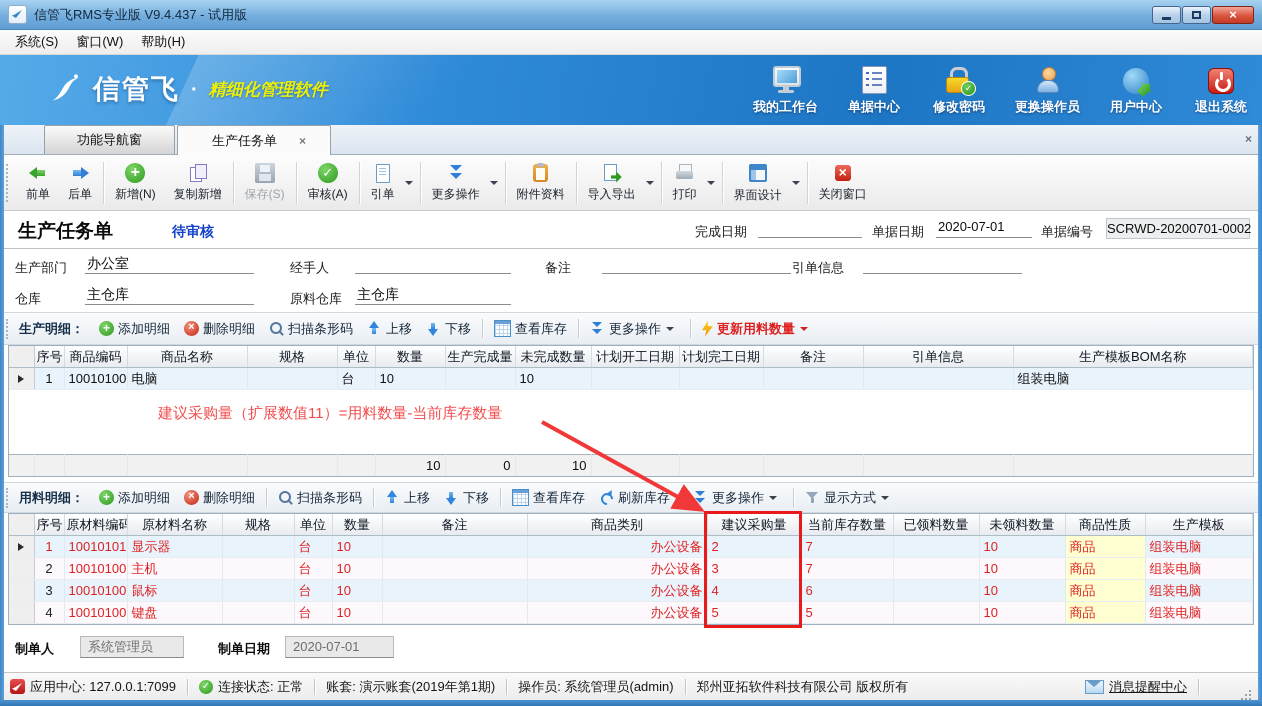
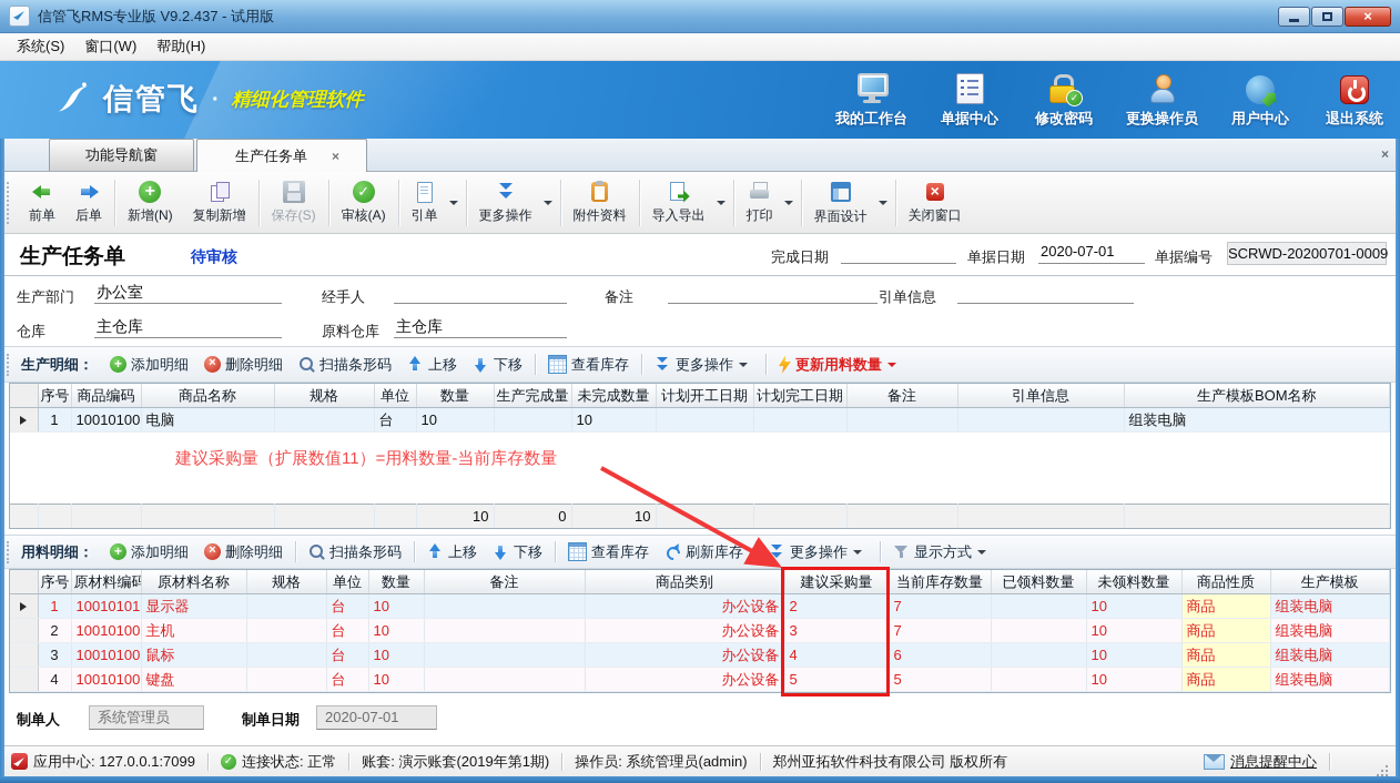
- 信管飞RMS专业版 V9.4.437 - 试用版
+ 信管飞RMS专业版 V9.2.437 - 试用版
  系统(S)
  窗口(W)
  帮助(H)
  信管飞
  ·
  精细化管理软件
  我的工作台
  单据中心
  修改密码
  更换操作员
  用户中心
  退出系统
  功能导航窗
  生产任务单
  前单
  后单
  新增(N)
  复制新增
  保存(S)
  审核(A)
  引单
  更多操作
  附件资料
  导入导出
  打印
  界面设计
  关闭窗口
  生产任务单
  待审核
  完成日期
  单据日期
  2020-07-01
  单据编号
- SCRWD-20200701-0002
+ SCRWD-20200701-0009
  生产部门
  办公室
  经手人
  备注
  引单信息
  仓库
  主仓库
  原料仓库
  主仓库
  生产明细：
  添加明细
  删除明细
  扫描条形码
  上移
  下移
  查看库存
  更多操作
  更新用料数量
  	序号	商品编码	商品名称	规格	单位	数量	生产完成量	未完成数量	计划开工日期	计划完工日期	备注	引单信息	生产模板BOM名称
  	1	10010100	电脑		台	10		10					组装电脑
  						10	0	10
  用料明细：
  添加明细
  删除明细
  扫描条形码
  上移
  下移
  查看库存
  刷新库存
  更多操作
  显示方式
  	序号	原材料编码	原材料名称	规格	单位	数量	备注	商品类别	建议采购量	当前库存数量	已领料数量	未领料数量	商品性质	生产模板
  	1	10010101	显示器		台	10		办公设备	2	7		10	商品	组装电脑
  	2	10010100	主机		台	10		办公设备	3	7		10	商品	组装电脑
  	3	10010100	鼠标		台	10		办公设备	4	6		10	商品	组装电脑
  	4	10010100	键盘		台	10		办公设备	5	5		10	商品	组装电脑
  建议采购量（扩展数值11）=用料数量-当前库存数量
  制单人
  系统管理员
  制单日期
  2020-07-01
  应用中心: 127.0.0.1:7099
  连接状态: 正常
  账套: 演示账套(2019年第1期)
  操作员: 系统管理员(admin)
  郑州亚拓软件科技有限公司 版权所有
  消息提醒中心
